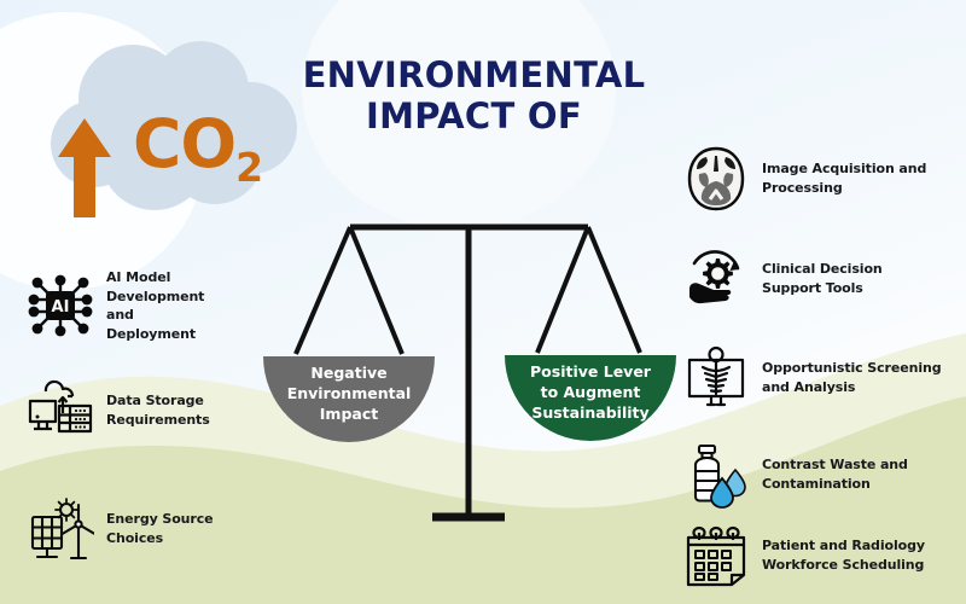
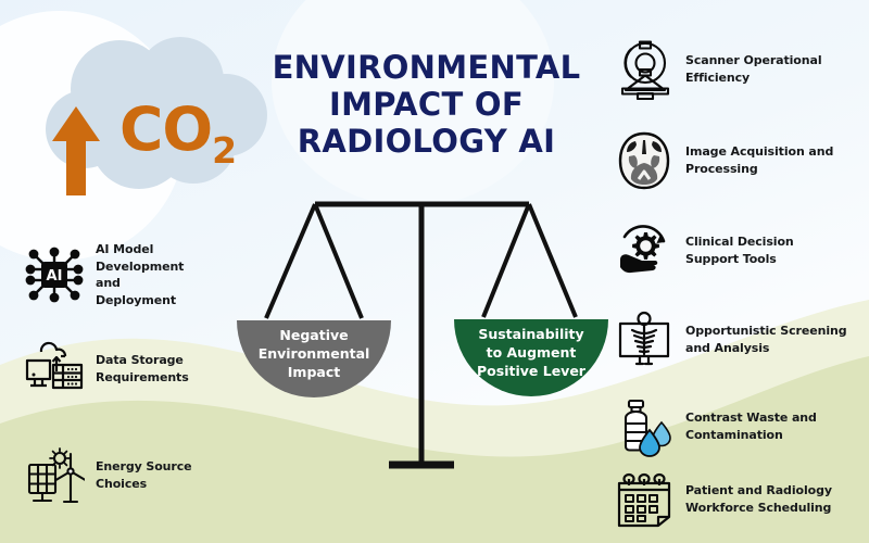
  CO2
  ENVIRONMENTAL
  IMPACT OF
+ RADIOLOGY AI
  Negative
  Environmental
  Impact
- Positive Lever
+ Sustainability
  to Augment
- Sustainability
+ Positive Lever
  AI
  AI Model Development and Deployment
  Data Storage Requirements
  Energy Source Choices
+ Scanner Operational Efficiency
  Image Acquisition and Processing
  Clinical Decision Support Tools
  Opportunistic Screening and Analysis
  Contrast Waste and Contamination
  Patient and Radiology Workforce Scheduling
